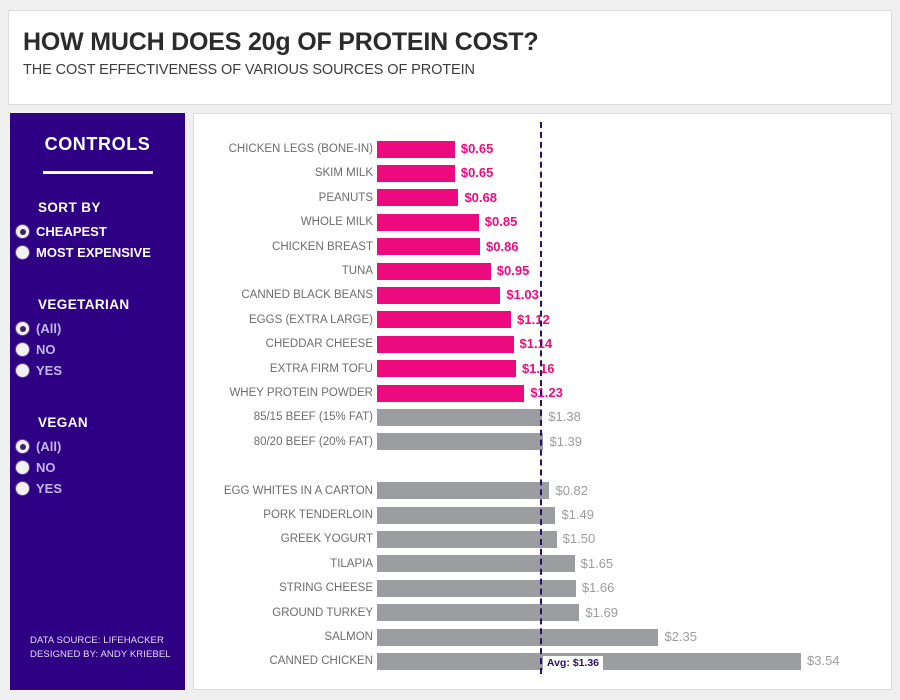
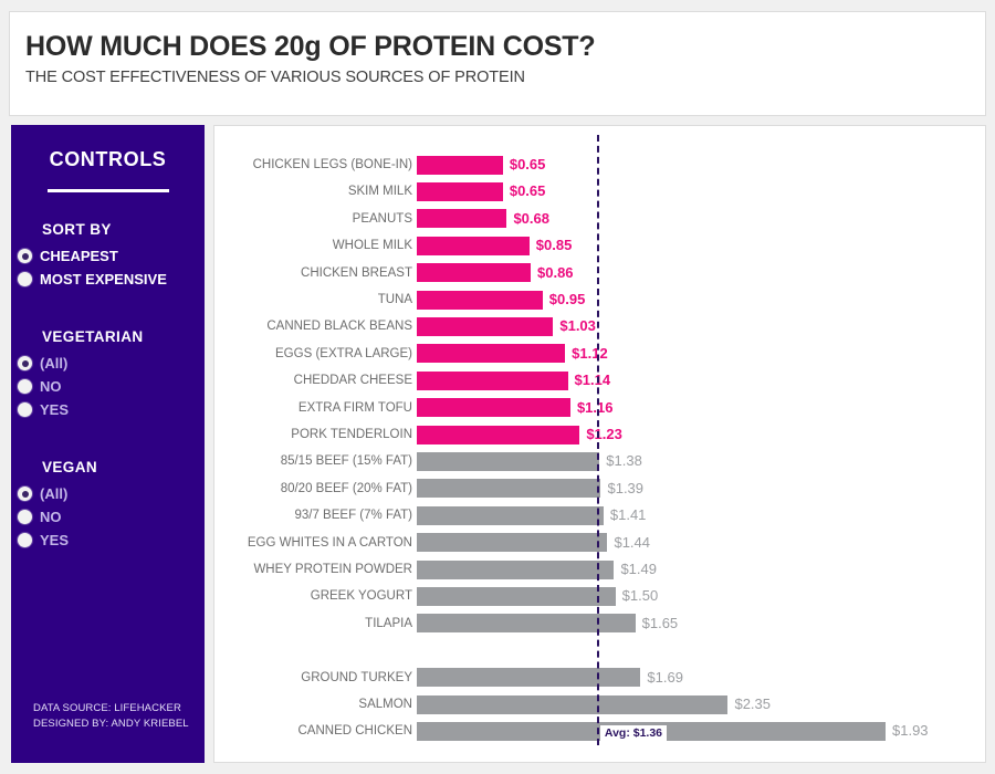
  HOW MUCH DOES 20g OF PROTEIN COST?
  THE COST EFFECTIVENESS OF VARIOUS SOURCES OF PROTEIN
  CONTROLS
  SORT BY
  CHEAPEST
  MOST EXPENSIVE
  VEGETARIAN
  (All)
  NO
  YES
  VEGAN
  (All)
  NO
  YES
  DATA SOURCE: LIFEHACKER
  DESIGNED BY: ANDY KRIEBEL
  CHICKEN LEGS (BONE-IN)
  $0.65
  SKIM MILK
  $0.65
  PEANUTS
  $0.68
  WHOLE MILK
  $0.85
  CHICKEN BREAST
  $0.86
  TUNA
  $0.95
  CANNED BLACK BEANS
  $1.03
  EGGS (EXTRA LARGE)
  $1.12
  CHEDDAR CHEESE
  $1.14
  EXTRA FIRM TOFU
  $1.16
- WHEY PROTEIN POWDER
+ PORK TENDERLOIN
  $1.23
  85/15 BEEF (15% FAT)
  $1.38
  80/20 BEEF (20% FAT)
  $1.39
+ 93/7 BEEF (7% FAT)
+ $1.41
  EGG WHITES IN A CARTON
- $0.82
+ $1.44
- PORK TENDERLOIN
+ WHEY PROTEIN POWDER
  $1.49
  GREEK YOGURT
  $1.50
  TILAPIA
  $1.65
- STRING CHEESE
- $1.66
  GROUND TURKEY
  $1.69
  SALMON
  $2.35
  CANNED CHICKEN
- $3.54
+ $1.93
  Avg: $1.36
